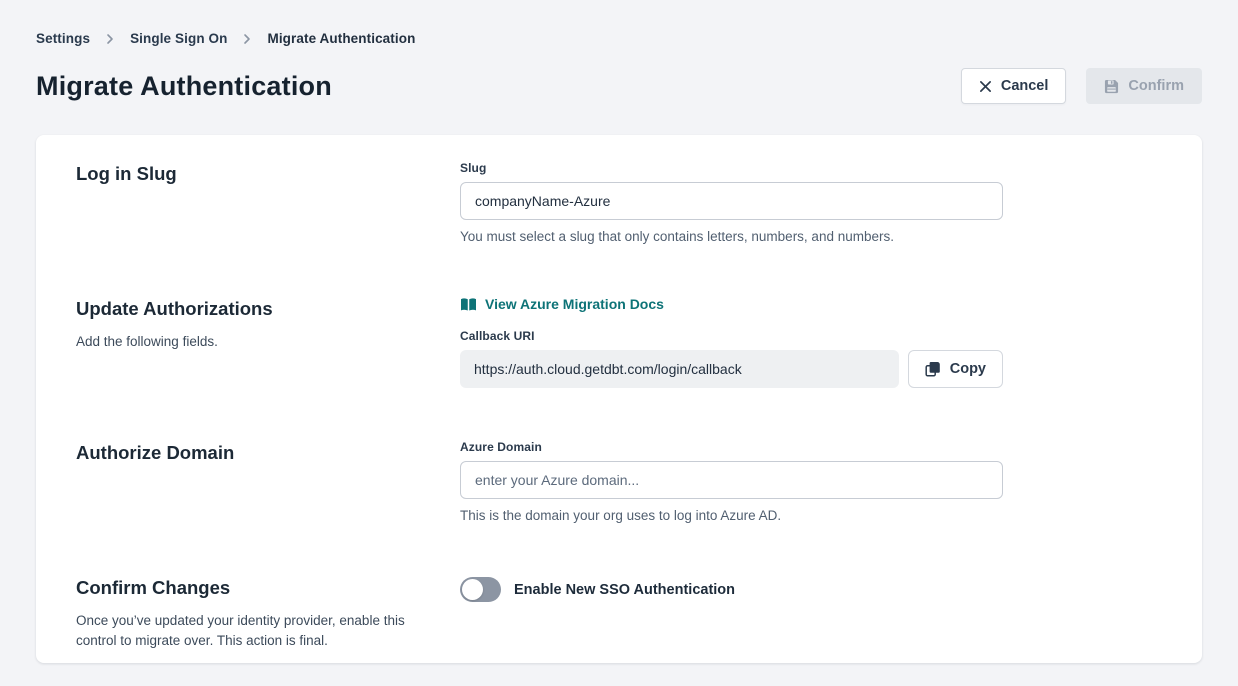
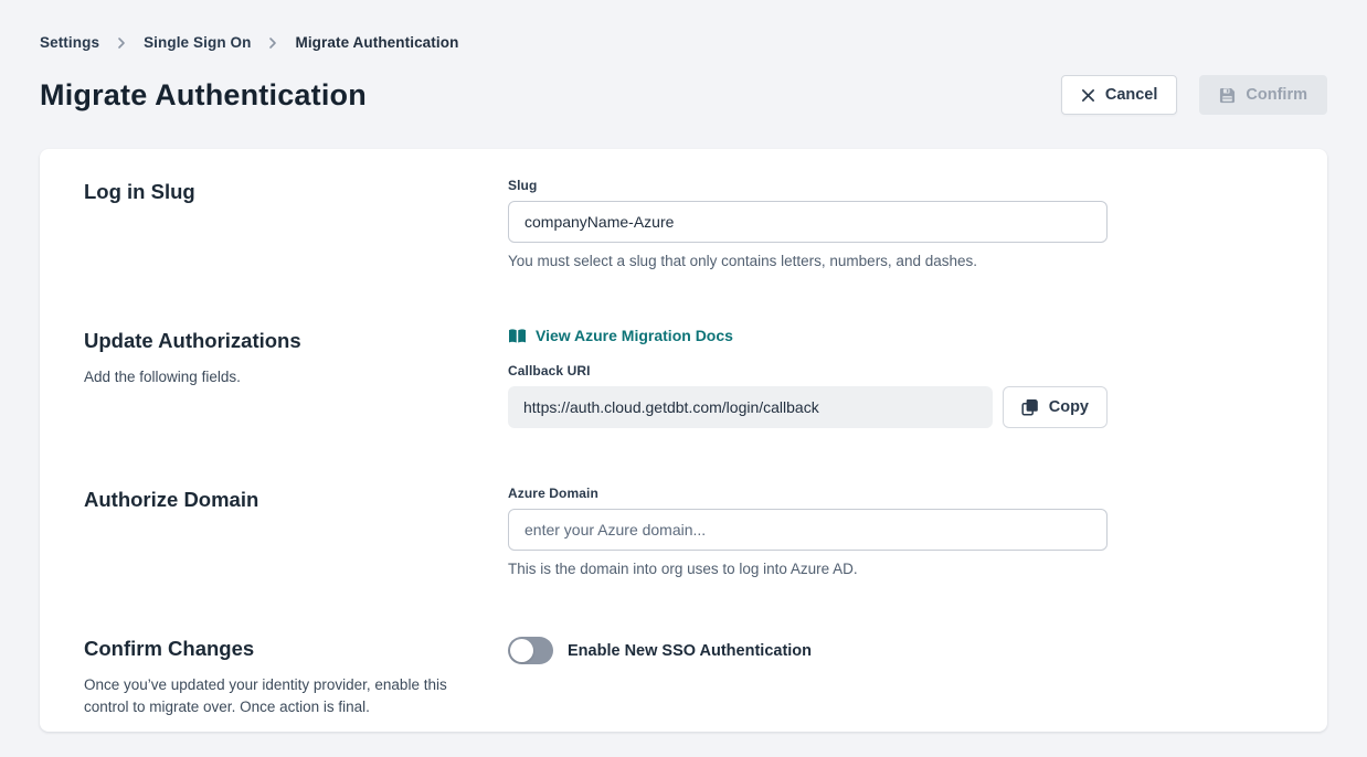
  Settings
  Single Sign On
  Migrate Authentication
  Migrate Authentication
  Cancel
  Confirm
  Log in Slug
  Slug
  companyName-Azure
- You must select a slug that only contains letters, numbers, and numbers.
+ You must select a slug that only contains letters, numbers, and dashes.
  Update Authorizations
  Add the following fields.
  View Azure Migration Docs
  Callback URI
  https://auth.cloud.getdbt.com/login/callback
  Copy
  Authorize Domain
  Azure Domain
  enter your Azure domain...
- This is the domain your org uses to log into Azure AD.
+ This is the domain into org uses to log into Azure AD.
  Confirm Changes
- Once you’ve updated your identity provider, enable this control to migrate over. This action is final.
+ Once you’ve updated your identity provider, enable this control to migrate over. Once action is final.
  Enable New SSO Authentication
